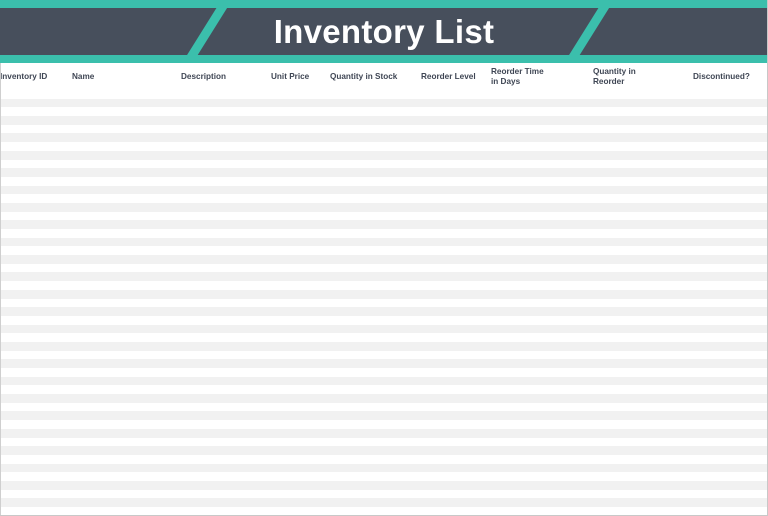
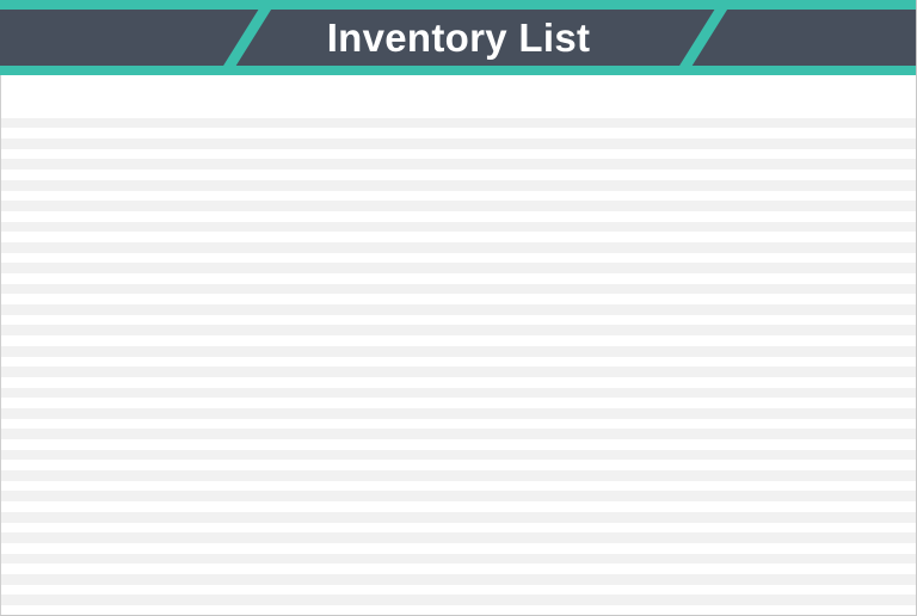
  Inventory List
- Inventory ID
- Name
- Description
- Unit Price
- Quantity in Stock
- Reorder Level
- Reorder Time
- in Days
- Quantity in
- Reorder
- Discontinued?
